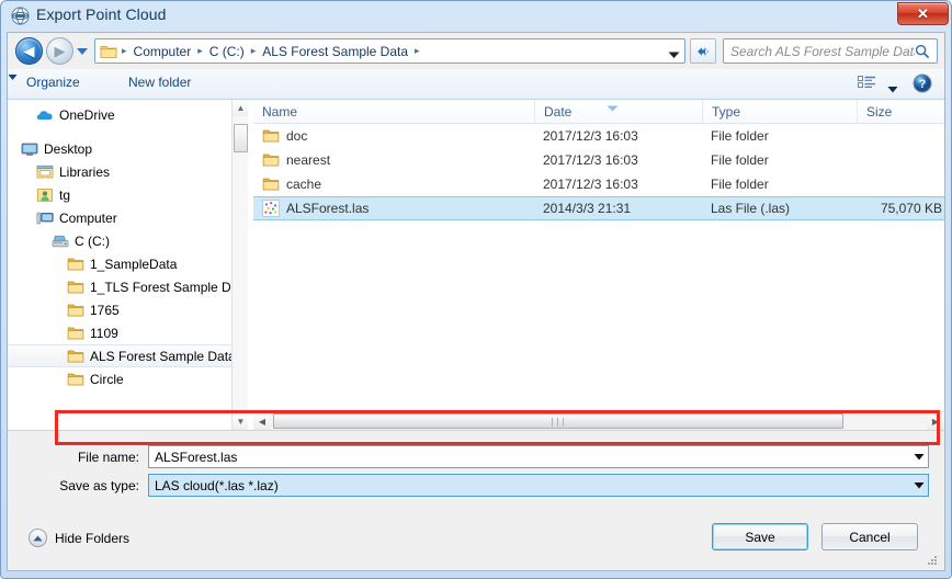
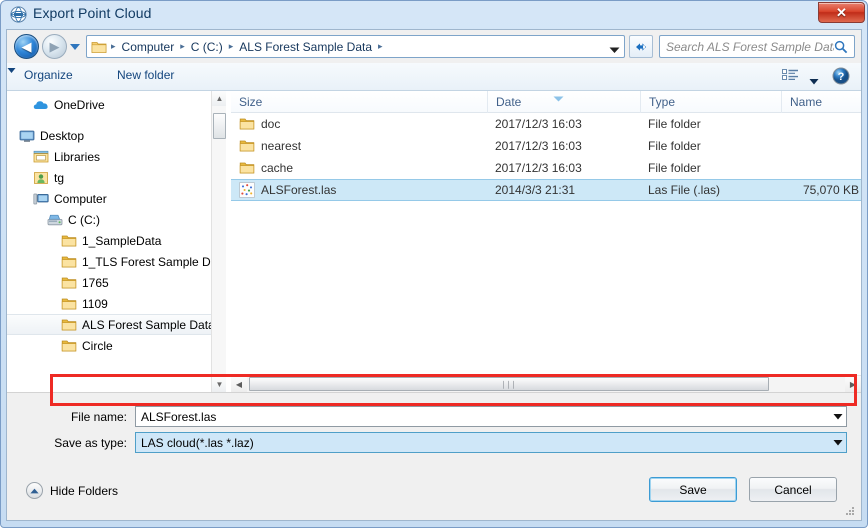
  Export Point Cloud
  ✕
  ◀
  ▶
  ▸
  Computer
  ▸
  C (C:)
  ▸
  ALS Forest Sample Data
  ▸
  Search ALS Forest Sample Dat
  Organize
  New folder
  ?
  OneDrive
  Desktop
  Libraries
  tg
  Computer
  C (C:)
  1_SampleData
  1_TLS Forest Sample D
  1765
  1109
  ALS Forest Sample Dat
  Circle
  ▲
  ▼
- Name
+ Size
  Date
  Type
- Size
+ Name
  doc
  2017/12/3 16:03
  File folder
  nearest
  2017/12/3 16:03
  File folder
  cache
  2017/12/3 16:03
  File folder
  ALSForest.las
  2014/3/3 21:31
  Las File (.las)
  75,070 KB
  ◀
  ∣∣∣
  ▶
  File name:
  ALSForest.las
  Save as type:
  LAS cloud(*.las *.laz)
  Hide Folders
  Save
  Cancel
